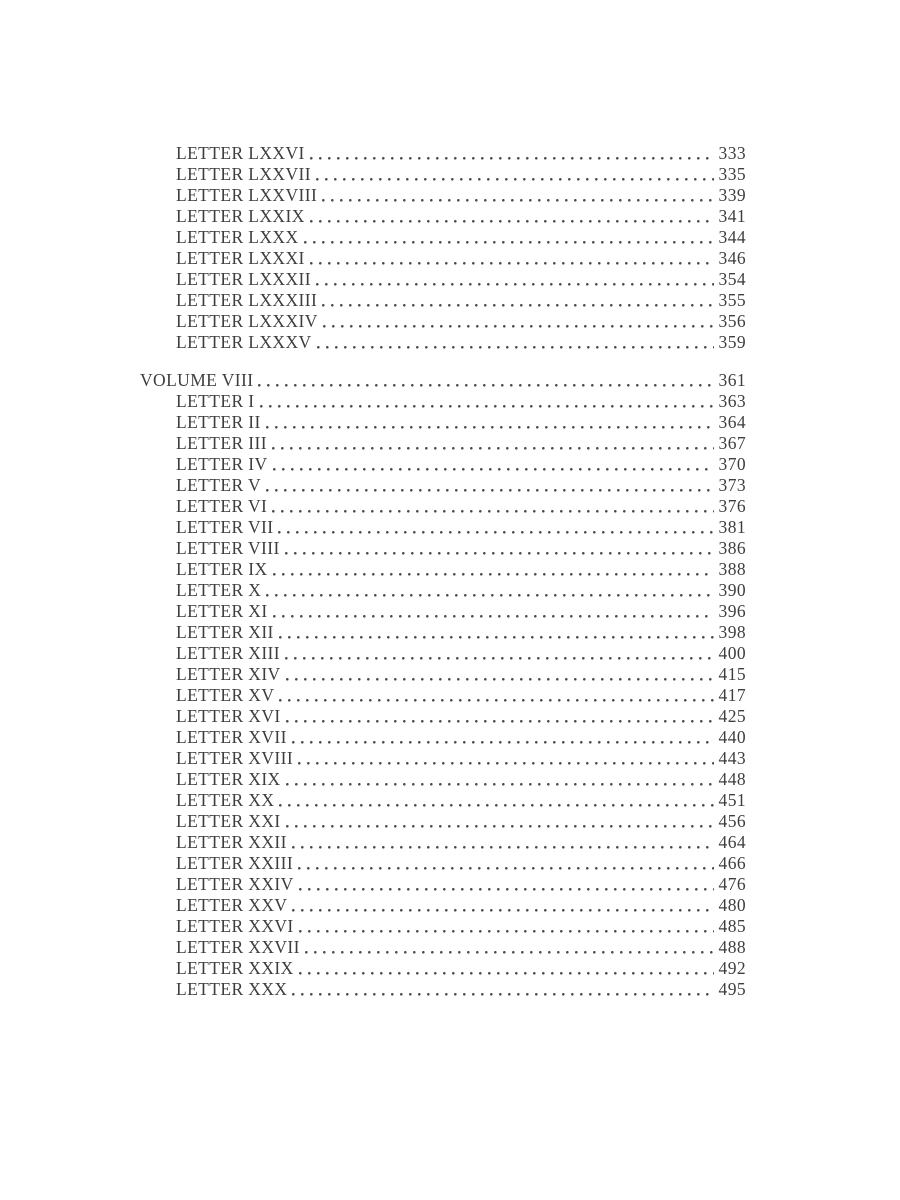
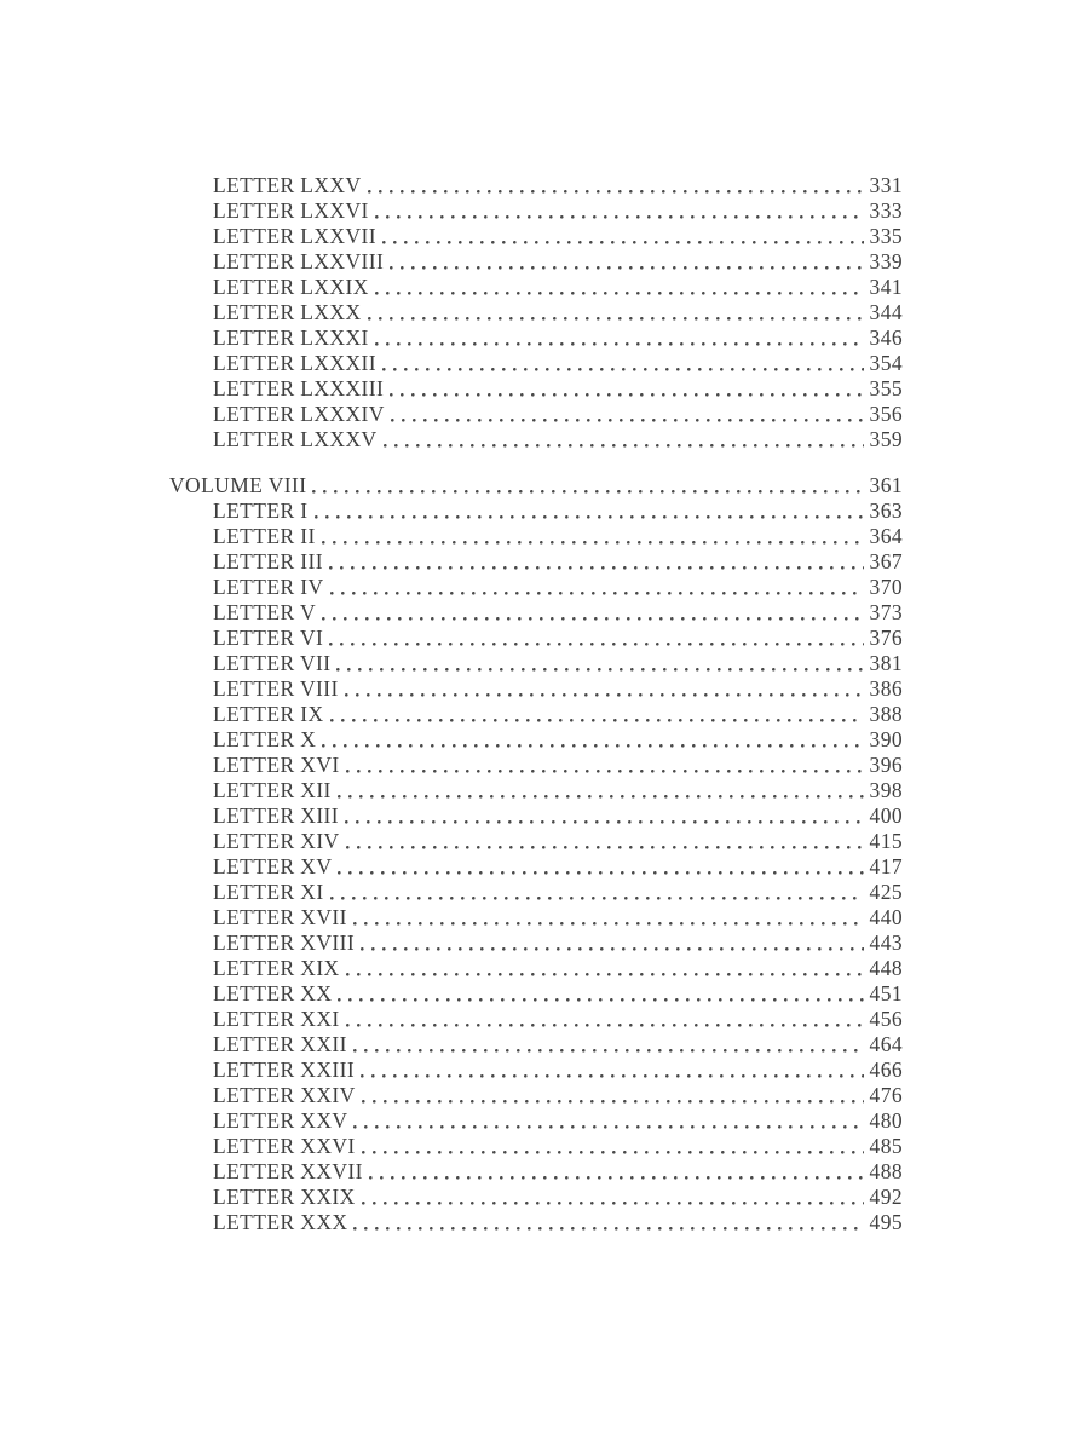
+ LETTER LXXV
+ 331
  LETTER LXXVI
  333
  LETTER LXXVII
  335
  LETTER LXXVIII
  339
  LETTER LXXIX
  341
  LETTER LXXX
  344
  LETTER LXXXI
  346
  LETTER LXXXII
  354
  LETTER LXXXIII
  355
  LETTER LXXXIV
  356
  LETTER LXXXV
  359
  VOLUME VIII
  361
  LETTER I
  363
  LETTER II
  364
  LETTER III
  367
  LETTER IV
  370
  LETTER V
  373
  LETTER VI
  376
  LETTER VII
  381
  LETTER VIII
  386
  LETTER IX
  388
  LETTER X
  390
- LETTER XI
+ LETTER XVI
  396
  LETTER XII
  398
  LETTER XIII
  400
  LETTER XIV
  415
  LETTER XV
  417
- LETTER XVI
+ LETTER XI
  425
  LETTER XVII
  440
  LETTER XVIII
  443
  LETTER XIX
  448
  LETTER XX
  451
  LETTER XXI
  456
  LETTER XXII
  464
  LETTER XXIII
  466
  LETTER XXIV
  476
  LETTER XXV
  480
  LETTER XXVI
  485
  LETTER XXVII
  488
  LETTER XXIX
  492
  LETTER XXX
  495
